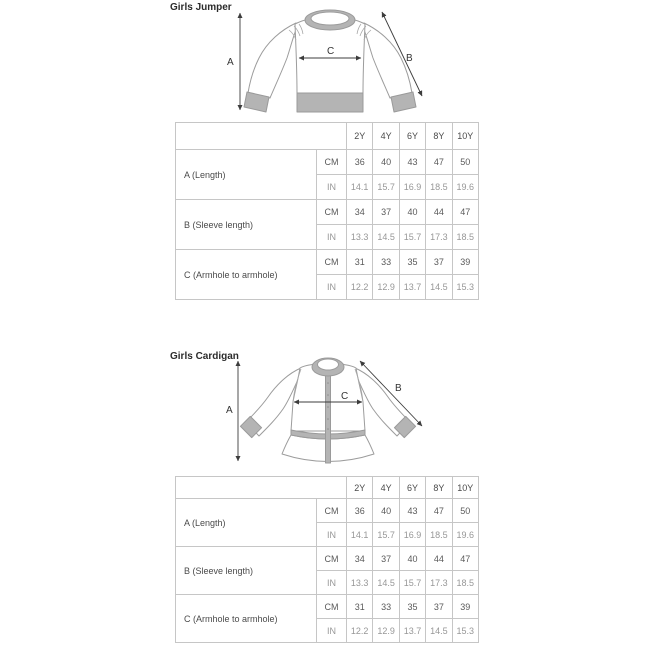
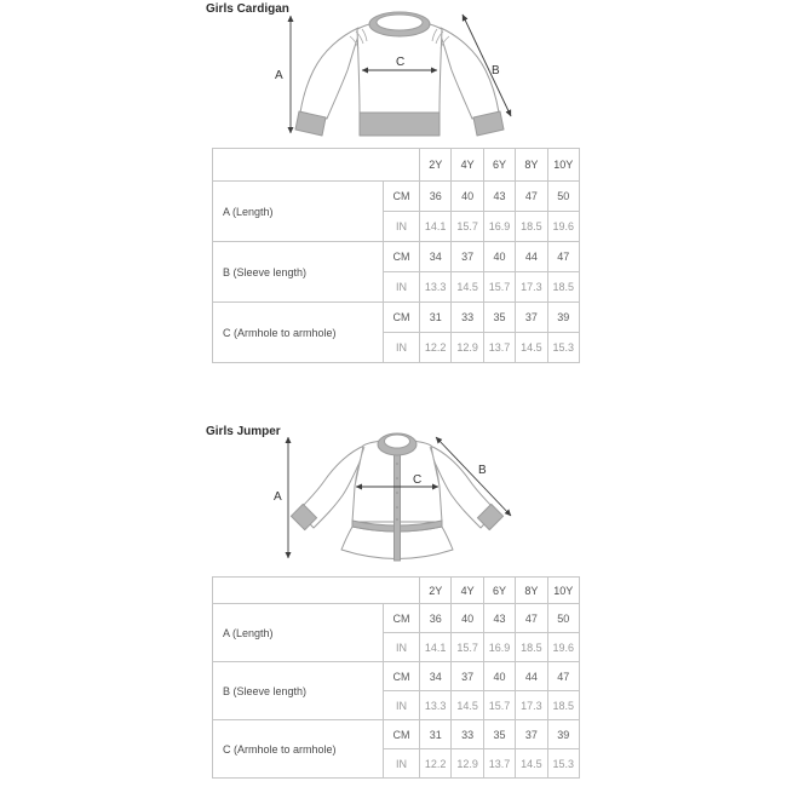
- Girls Jumper
+ Girls Cardigan
  A
  B
  C
  	2Y	4Y	6Y	8Y	10Y
  A (Length)	CM	36	40	43	47	50
  IN	14.1	15.7	16.9	18.5	19.6
  B (Sleeve length)	CM	34	37	40	44	47
  IN	13.3	14.5	15.7	17.3	18.5
  C (Armhole to armhole)	CM	31	33	35	37	39
  IN	12.2	12.9	13.7	14.5	15.3
- Girls Cardigan
+ Girls Jumper
  A
  B
  C
  	2Y	4Y	6Y	8Y	10Y
  A (Length)	CM	36	40	43	47	50
  IN	14.1	15.7	16.9	18.5	19.6
  B (Sleeve length)	CM	34	37	40	44	47
  IN	13.3	14.5	15.7	17.3	18.5
  C (Armhole to armhole)	CM	31	33	35	37	39
  IN	12.2	12.9	13.7	14.5	15.3
